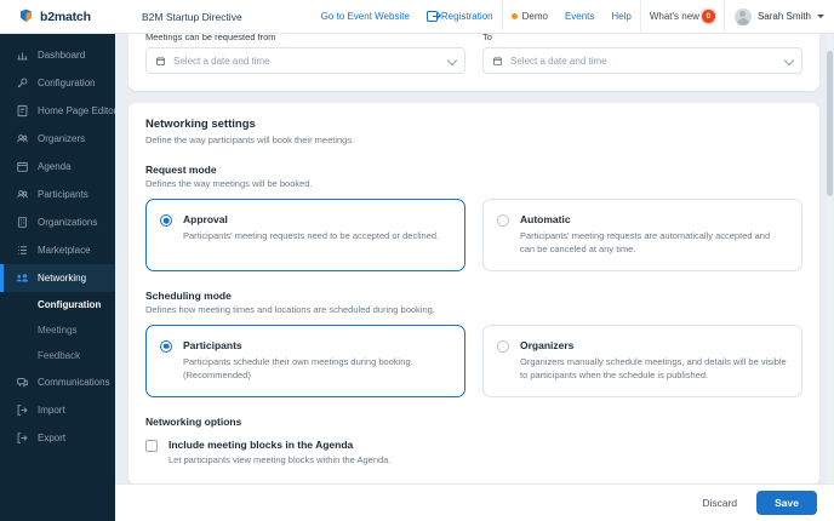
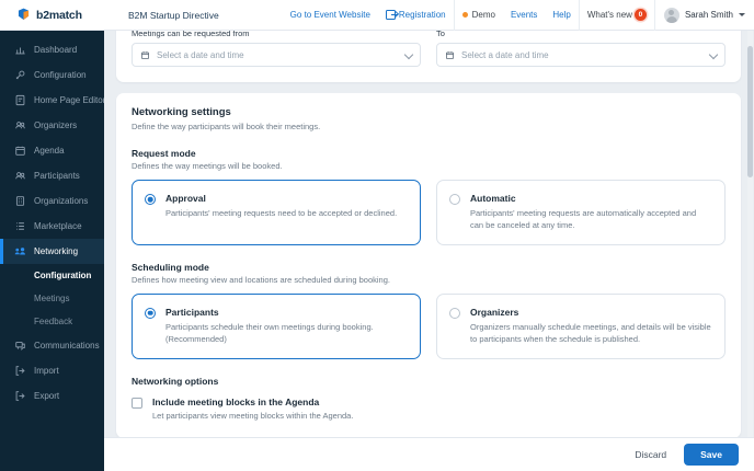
  b2match
  B2M Startup Directive
  Go to Event Website
  Registration
  Demo
  Events
  Help
  What's new
  Sarah Smith
  Dashboard
  Configuration
  Home Page Edito
  Organizers
  Agenda
  Participants
  Organizations
  Marketplace
  Networking
  Configuration
  Meetings
  Feedback
  Communications
  Import
  Export
  Meetings can be requested from
  Select a date and time
  To
  Select a date and time
  Networking settings
  Define the way participants will book their meetings.
  Request mode
  Defines the way meetings will be booked.
  Approval
  Participants' meeting requests need to be accepted or declined.
  Automatic
  Participants' meeting requests are automatically accepted and can be canceled at any time.
  Scheduling mode
- Defines how meeting times and locations are scheduled during booking.
+ Defines how meeting view and locations are scheduled during booking.
  Participants
  Participants schedule their own meetings during booking. (Recommended)
  Organizers
  Organizers manually schedule meetings, and details will be visible to participants when the schedule is published.
  Networking options
  Include meeting blocks in the Agenda
  Let participants view meeting blocks within the Agenda.
  Discard
  Save
